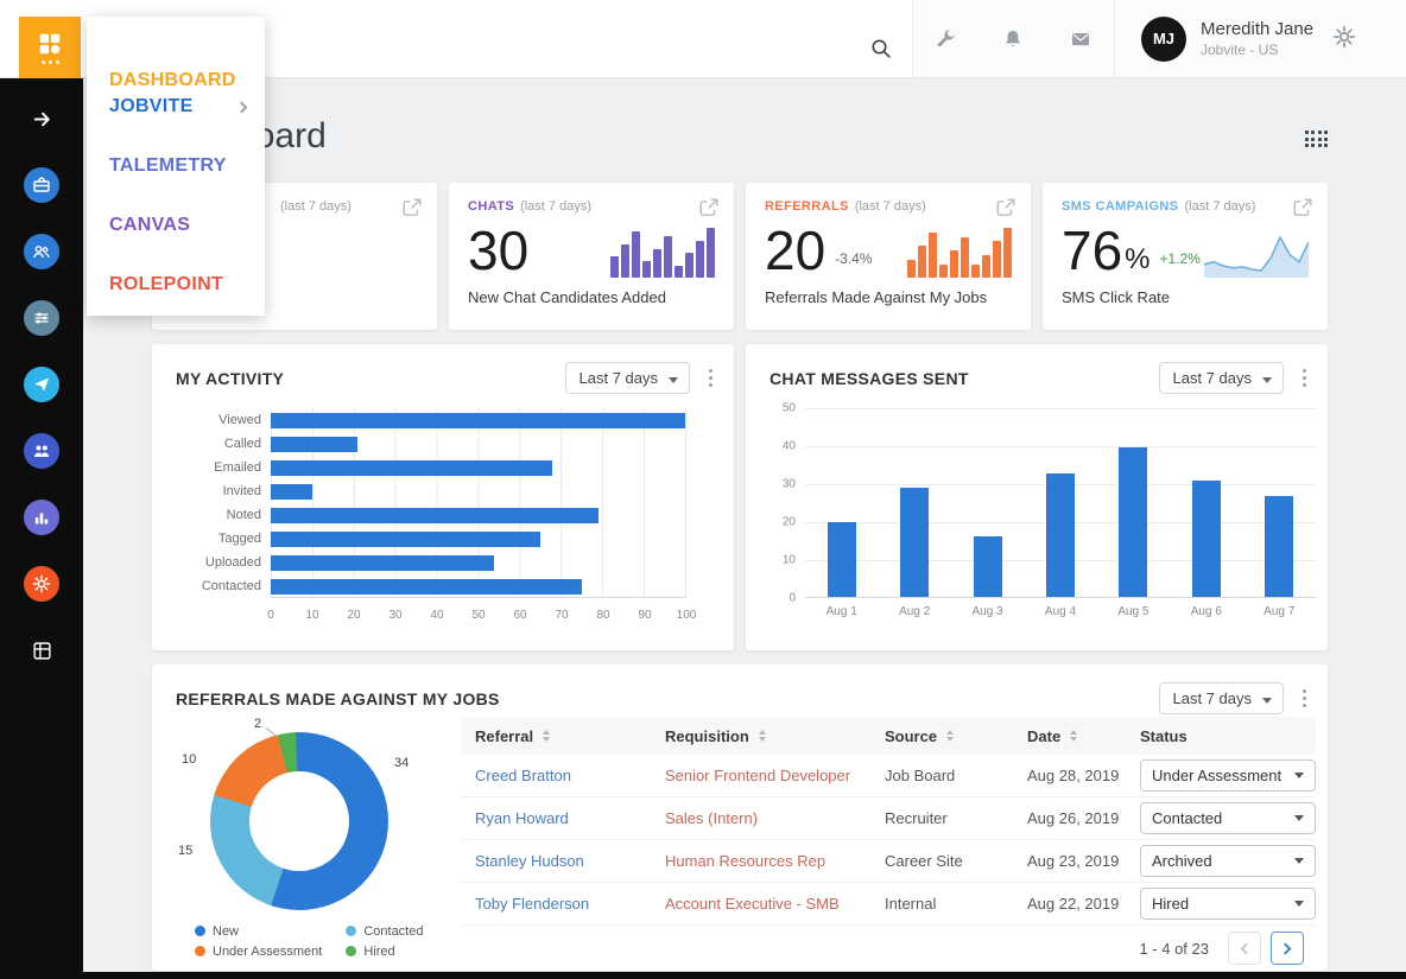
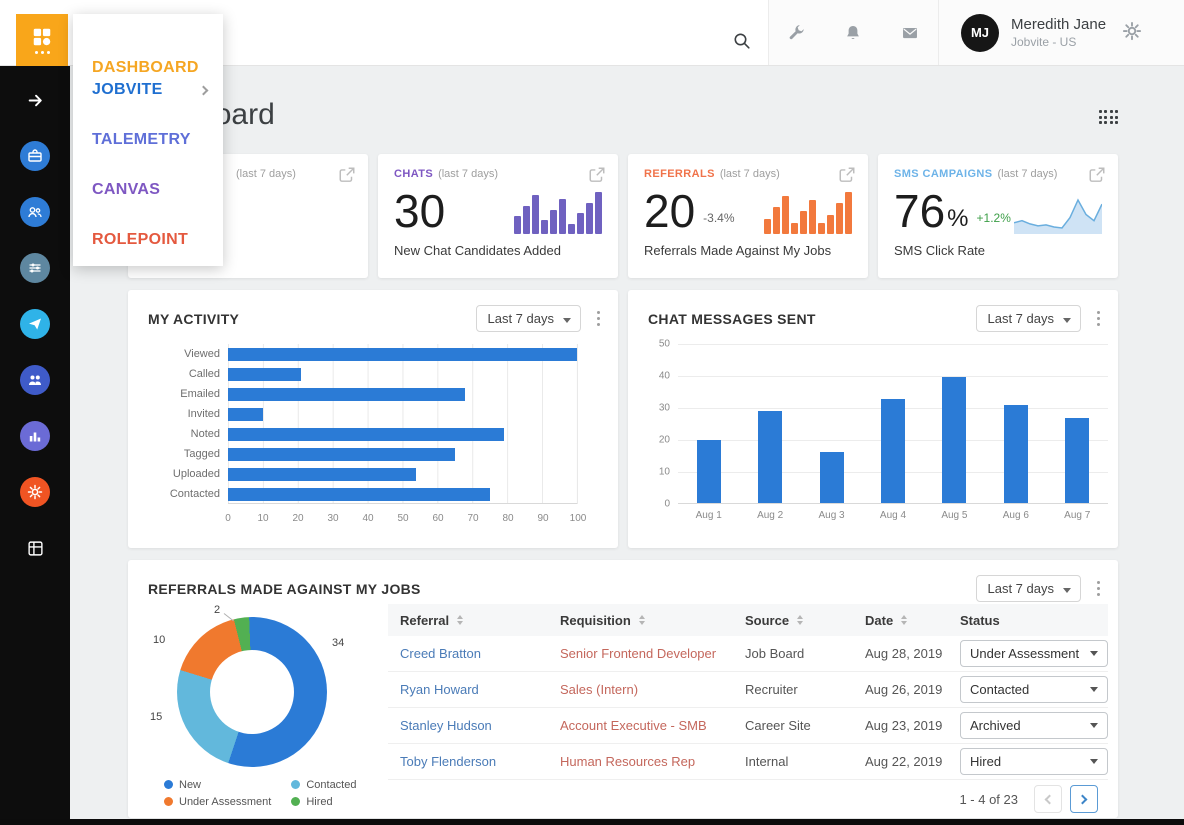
  MJ
  Meredith Jane
  Jobvite - US
  DASHBOARD
  JOBVITE
  TALEMETRY
  CANVAS
  ROLEPOINT
  (last 7 days)
  CHATS
  (last 7 days)
  30
  New Chat Candidates Added
  REFERRALS
  (last 7 days)
  20
  -3.4%
  Referrals Made Against My Jobs
  SMS CAMPAIGNS
  (last 7 days)
  76
  %
  +1.2%
  SMS Click Rate
  MY ACTIVITY
  Last 7 days
  Viewed
  Called
  Emailed
  Invited
  Noted
  Tagged
  Uploaded
  Contacted
  0
  10
  20
  30
  40
  50
  60
  70
  80
  90
  100
  CHAT MESSAGES SENT
  Last 7 days
  0
  10
  20
  30
  40
  50
  Aug 1
  Aug 2
  Aug 3
  Aug 4
  Aug 5
  Aug 6
  Aug 7
  REFERRALS MADE AGAINST MY JOBS
  Last 7 days
  2
  34
  15
  10
  New
  Under Assessment
  Contacted
  Hired
  Referral
  Requisition
  Source
  Date
  Status
  Creed Bratton
  Senior Frontend Developer
  Job Board
  Aug 28, 2019
  Under Assessment
  Ryan Howard
  Sales (Intern)
  Recruiter
  Aug 26, 2019
  Contacted
  Stanley Hudson
- Human Resources Rep
+ Account Executive - SMB
  Career Site
  Aug 23, 2019
  Archived
  Toby Flenderson
- Account Executive - SMB
+ Human Resources Rep
  Internal
  Aug 22, 2019
  Hired
  1 - 4 of 23
